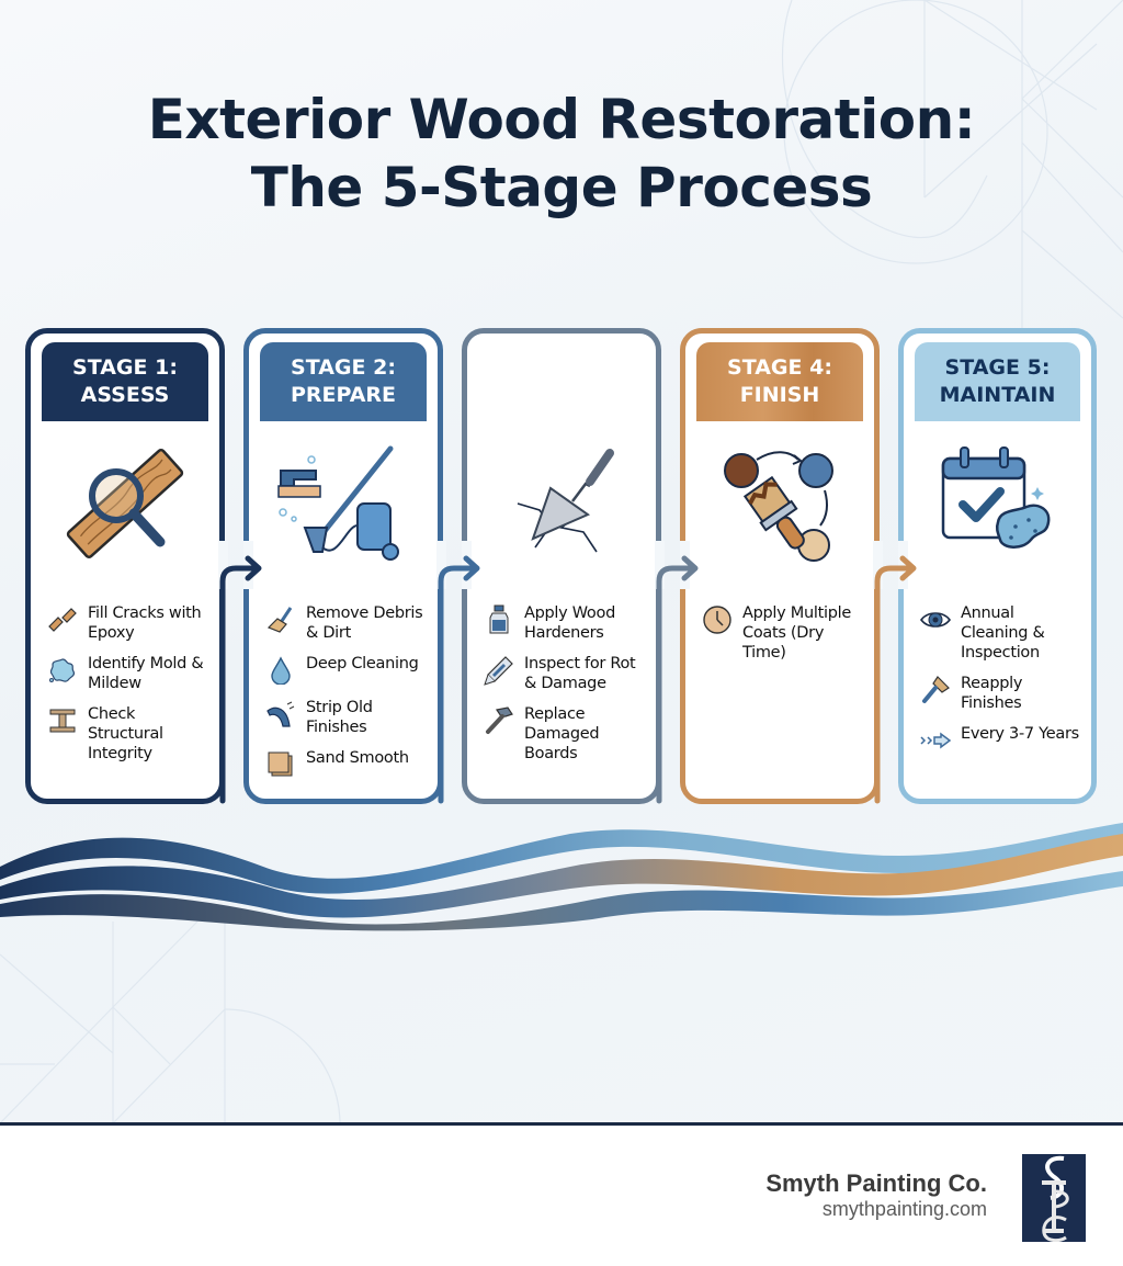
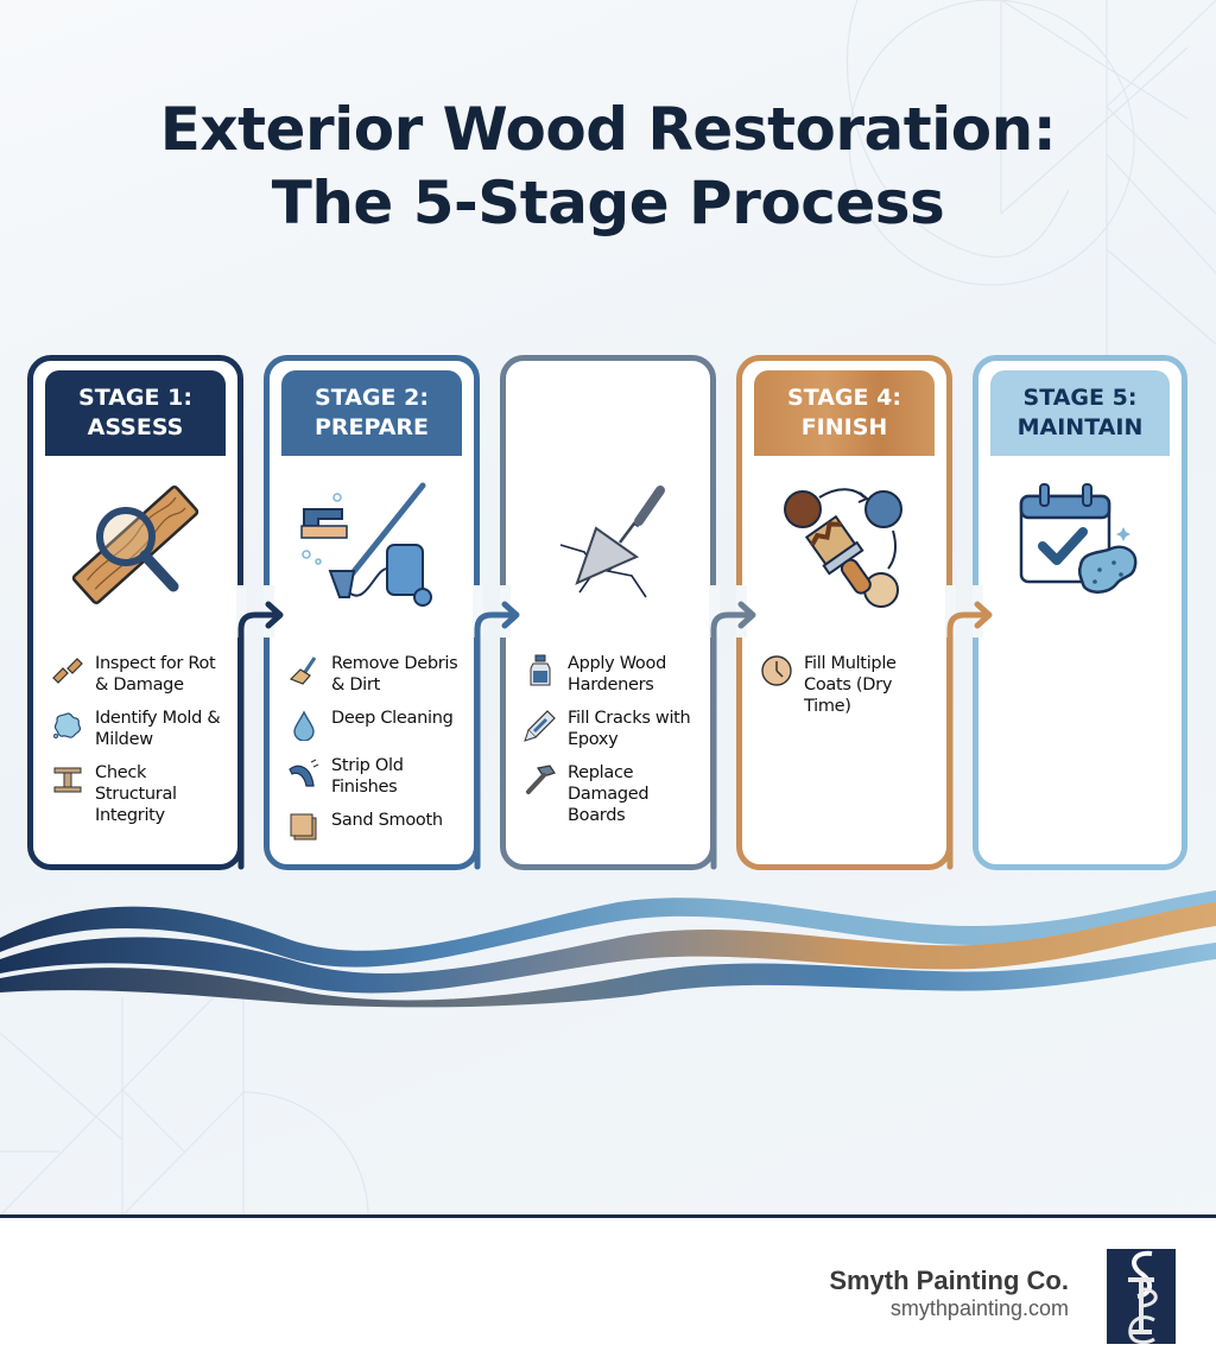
  Exterior Wood Restoration:
  The 5-Stage Process
  STAGE 1:
  ASSESS
- Fill Cracks with Epoxy
+ Inspect for Rot & Damage
  Identify Mold & Mildew
  Check Structural Integrity
  STAGE 2:
  PREPARE
  Remove Debris & Dirt
  Deep Cleaning
  Strip Old Finishes
  Sand Smooth
  Apply Wood Hardeners
- Inspect for Rot & Damage
+ Fill Cracks with Epoxy
  Replace Damaged Boards
  STAGE 4:
  FINISH
- Apply Multiple Coats (Dry Time)
+ Fill Multiple Coats (Dry Time)
  STAGE 5:
  MAINTAIN
- Annual Cleaning & Inspection
- Reapply Finishes
- Every 3-7 Years
  Smyth Painting Co.
  smythpainting.com
